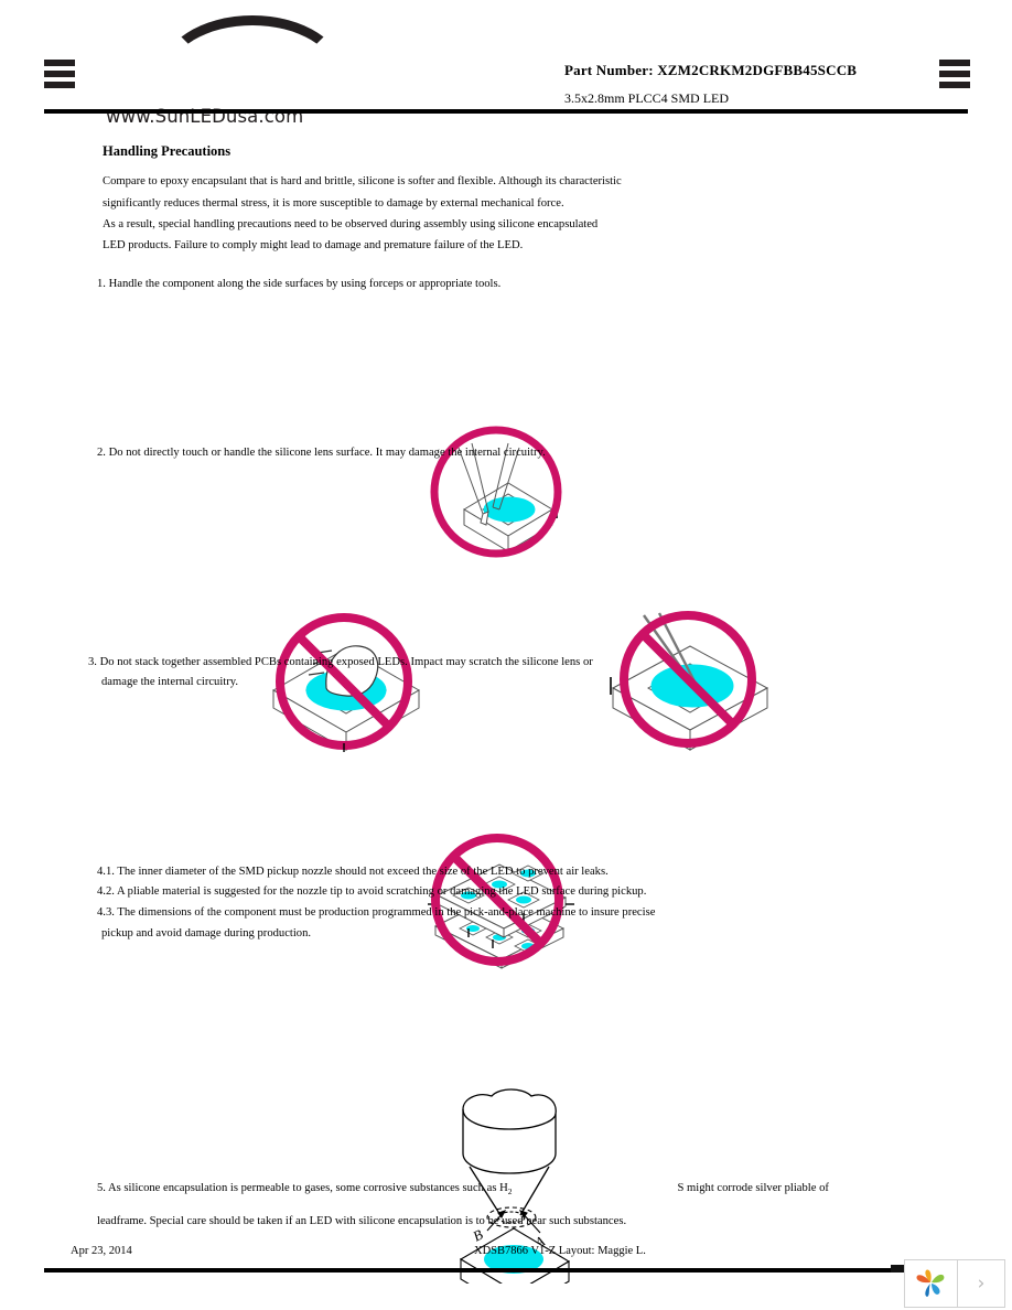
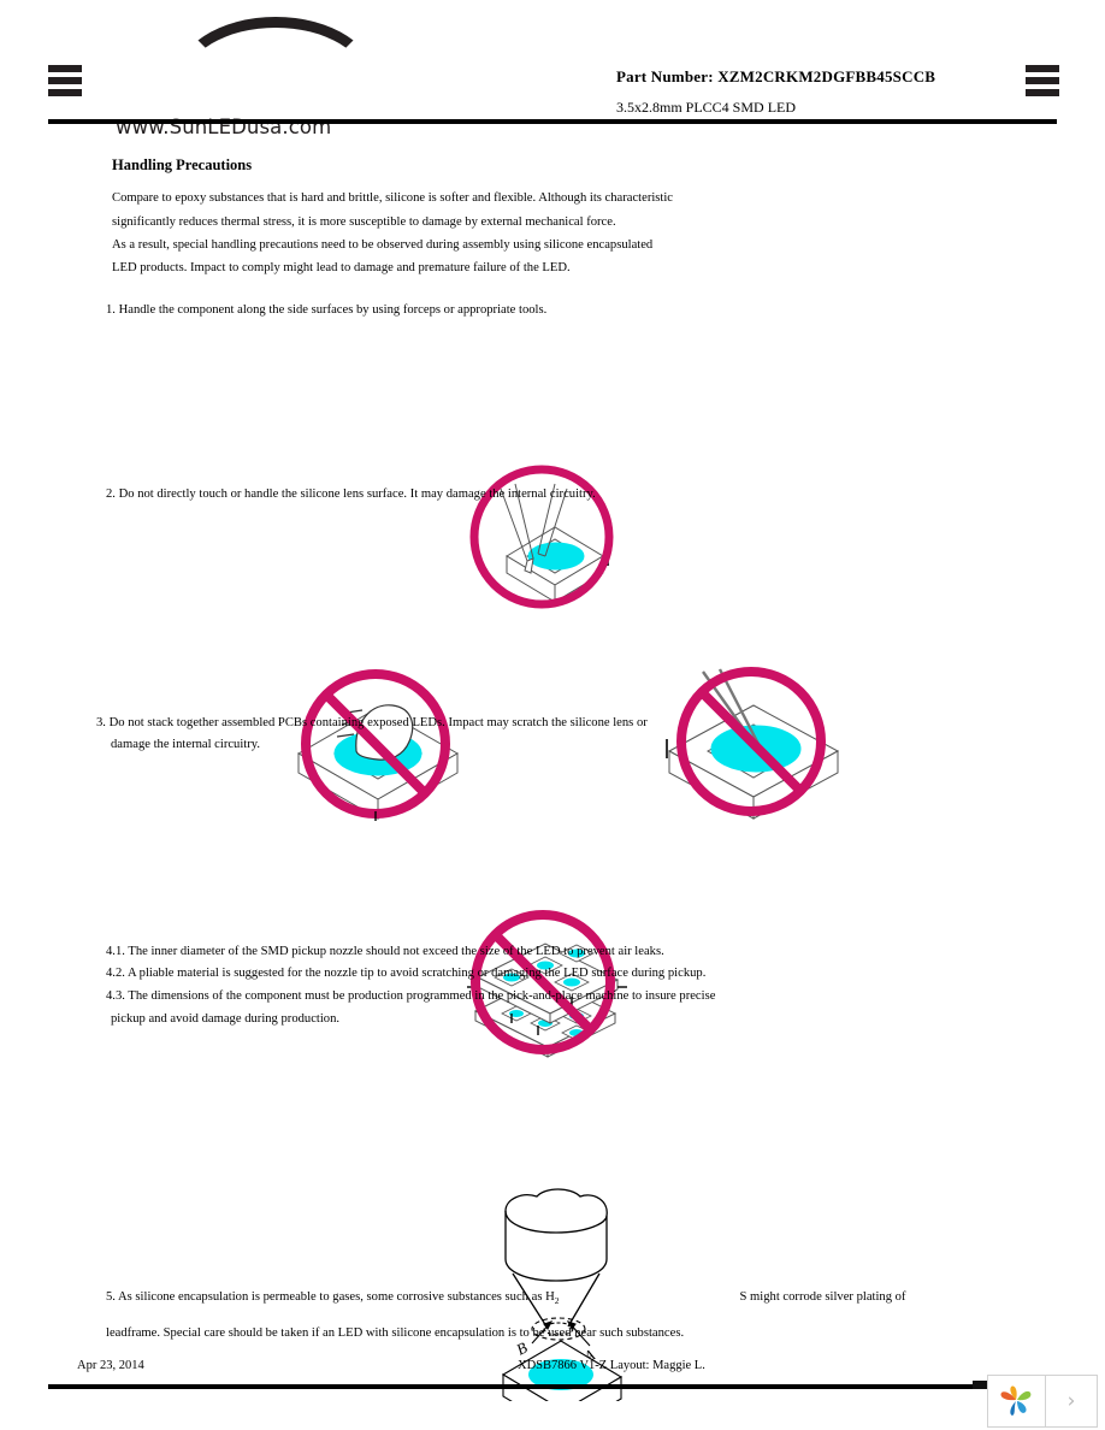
  www.SunLEDusa.com
  Part Number: XZM2CRKM2DGFBB45SCCB
  3.5x2.8mm PLCC4 SMD LED
  Handling Precautions
- Compare to epoxy encapsulant that is hard and brittle, silicone is softer and flexible. Although its characteristic
+ Compare to epoxy substances that is hard and brittle, silicone is softer and flexible. Although its characteristic
  significantly reduces thermal stress, it is more susceptible to damage by external mechanical force.
  As a result, special handling precautions need to be observed during assembly using silicone encapsulated
- LED products. Failure to comply might lead to damage and premature failure of the LED.
+ LED products. Impact to comply might lead to damage and premature failure of the LED.
  1. Handle the component along the side surfaces by using forceps or appropriate tools.
  2. Do not directly touch or handle the silicone lens surface. It may damage the internal circuitry.
  3. Do not stack together assembled PCBs containing exposed LEDs. Impact may scratch the silicone lens or
  damage the internal circuitry.
  4.1. The inner diameter of the SMD pickup nozzle should not exceed the size of the LED to prevent air leaks.
  4.2. A pliable material is suggested for the nozzle tip to avoid scratching or damaging the LED surface during pickup.
  4.3. The dimensions of the component must be production programmed in the pick-and-place machine to insure precise
  pickup and avoid damage during production.
- 5. As silicone encapsulation is permeable to gases, some corrosive substances such as H2 S might corrode silver pliable of
+ 5. As silicone encapsulation is permeable to gases, some corrosive substances such as H2 S might corrode silver plating of
  leadframe. Special care should be taken if an LED with silicone encapsulation is to be used near such substances.
  Apr 23, 2014
  XDSB7866 V1-Z Layout: Maggie L.
  ›
